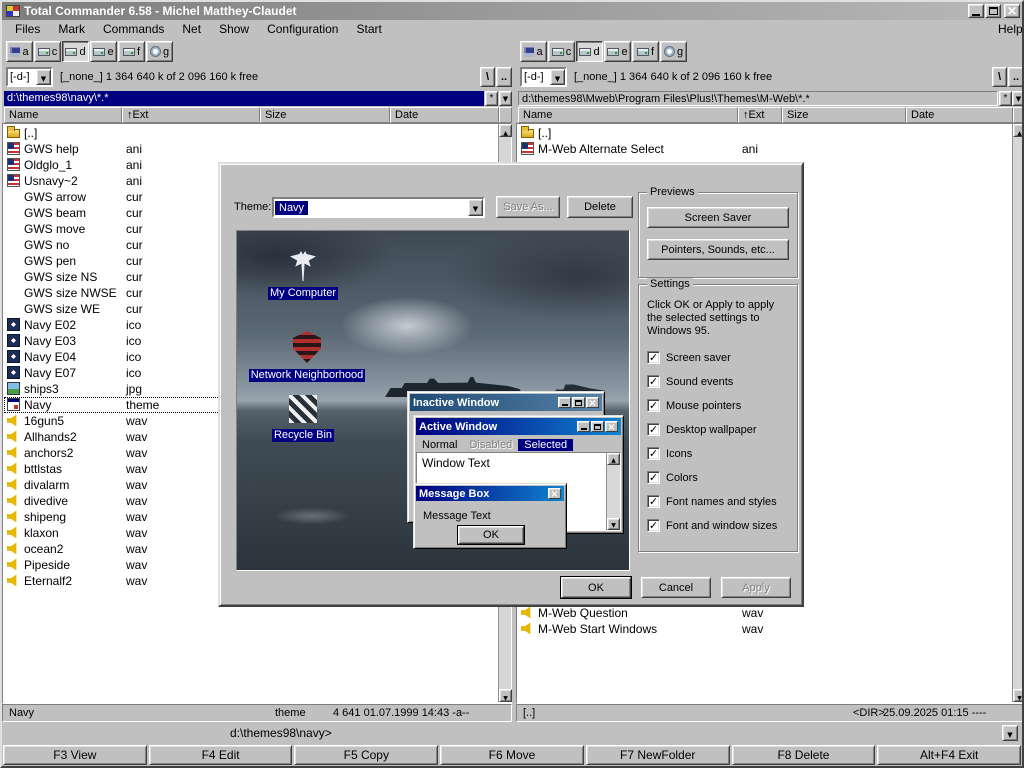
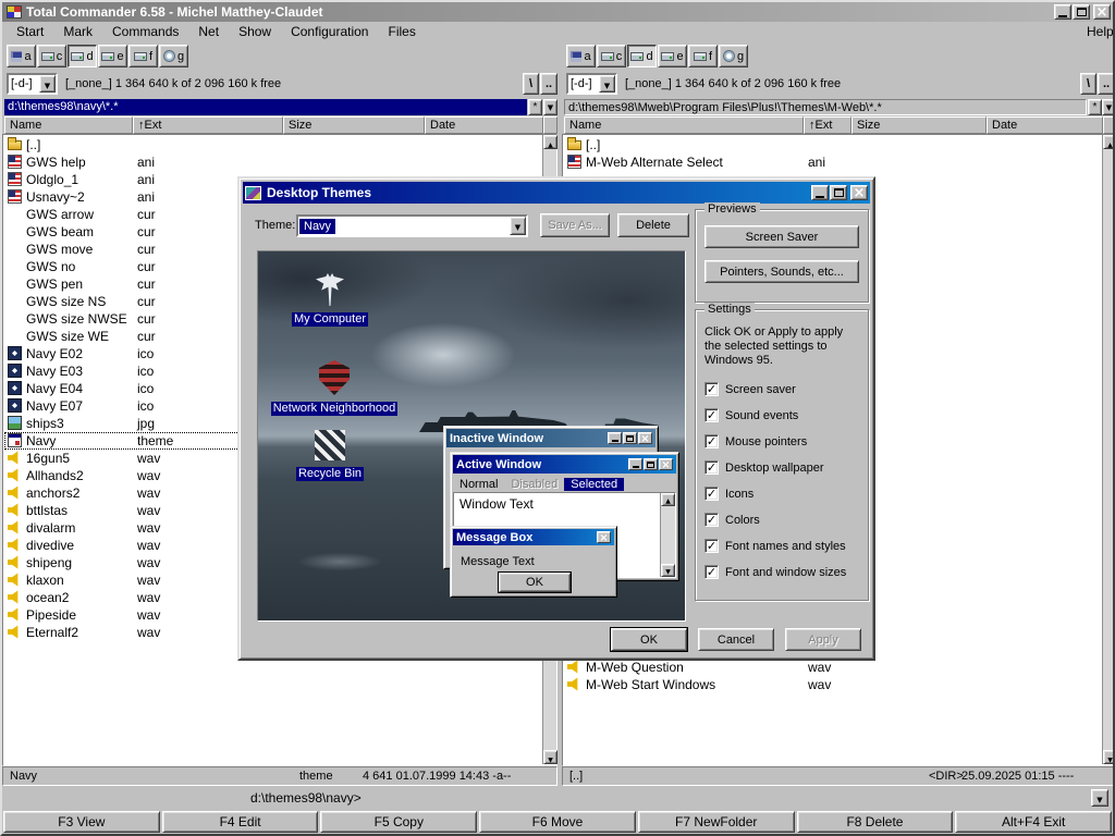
  Total Commander 6.58 - Michel Matthey-Claudet
- Files
+ Start
  Mark
  Commands
  Net
  Show
  Configuration
- Start
+ Files
  Help
  a
  c
  d
  e
  f
  g
  a
  c
  d
  e
  f
  g
  [-d-]
  [_none_] 1 364 640 k of 2 096 160 k free
  \
  ..
  [-d-]
  [_none_] 1 364 640 k of 2 096 160 k free
  \
  ..
  d:\themes98\navy\*.*
  *
  d:\themes98\Mweb\Program Files\Plus!\Themes\M-Web\*.*
  *
  Name
  ↑Ext
  Size
  Date
  Name
  ↑Ext
  Size
  Date
  [..]
  GWS help
  ani
  Oldglo_1
  ani
  Usnavy~2
  ani
  GWS arrow
  cur
  GWS beam
  cur
  GWS move
  cur
  GWS no
  cur
  GWS pen
  cur
  GWS size NS
  cur
  GWS size NWSE
  cur
  GWS size WE
  cur
  Navy E02
  ico
  Navy E03
  ico
  Navy E04
  ico
  Navy E07
  ico
  ships3
  jpg
  Navy
  theme
  16gun5
  wav
  Allhands2
  wav
  anchors2
  wav
  bttlstas
  wav
  divalarm
  wav
  divedive
  wav
  shipeng
  wav
  klaxon
  wav
  ocean2
  wav
  Pipeside
  wav
  Eternalf2
  wav
  [..]
  M-Web Alternate Select
  ani
  M-Web Question
  wav
  M-Web Start Windows
  wav
  Navy
  theme
  4 641 01.07.1999 14:43 -a--
  [..]
  <DIR>
  25.09.2025 01:15 ----
  d:\themes98\navy>
  F3 View
  F4 Edit
  F5 Copy
  F6 Move
  F7 NewFolder
  F8 Delete
  Alt+F4 Exit
+ Desktop Themes
  Theme:
  Navy
  Save As...
  Delete
  My Computer
  Network Neighborhood
  Recycle Bin
  Inactive Window
  Active Window
  Normal
  Disabled
  Selected
  Window Text
  Message Box
  Message Text
  OK
  Previews
  Screen Saver
  Pointers, Sounds, etc...
  Settings
  Click OK or Apply to apply the selected settings to Windows 95.
  Screen saver
  Sound events
  Mouse pointers
  Desktop wallpaper
  Icons
  Colors
  Font names and styles
  Font and window sizes
  OK
  Cancel
  Apply
